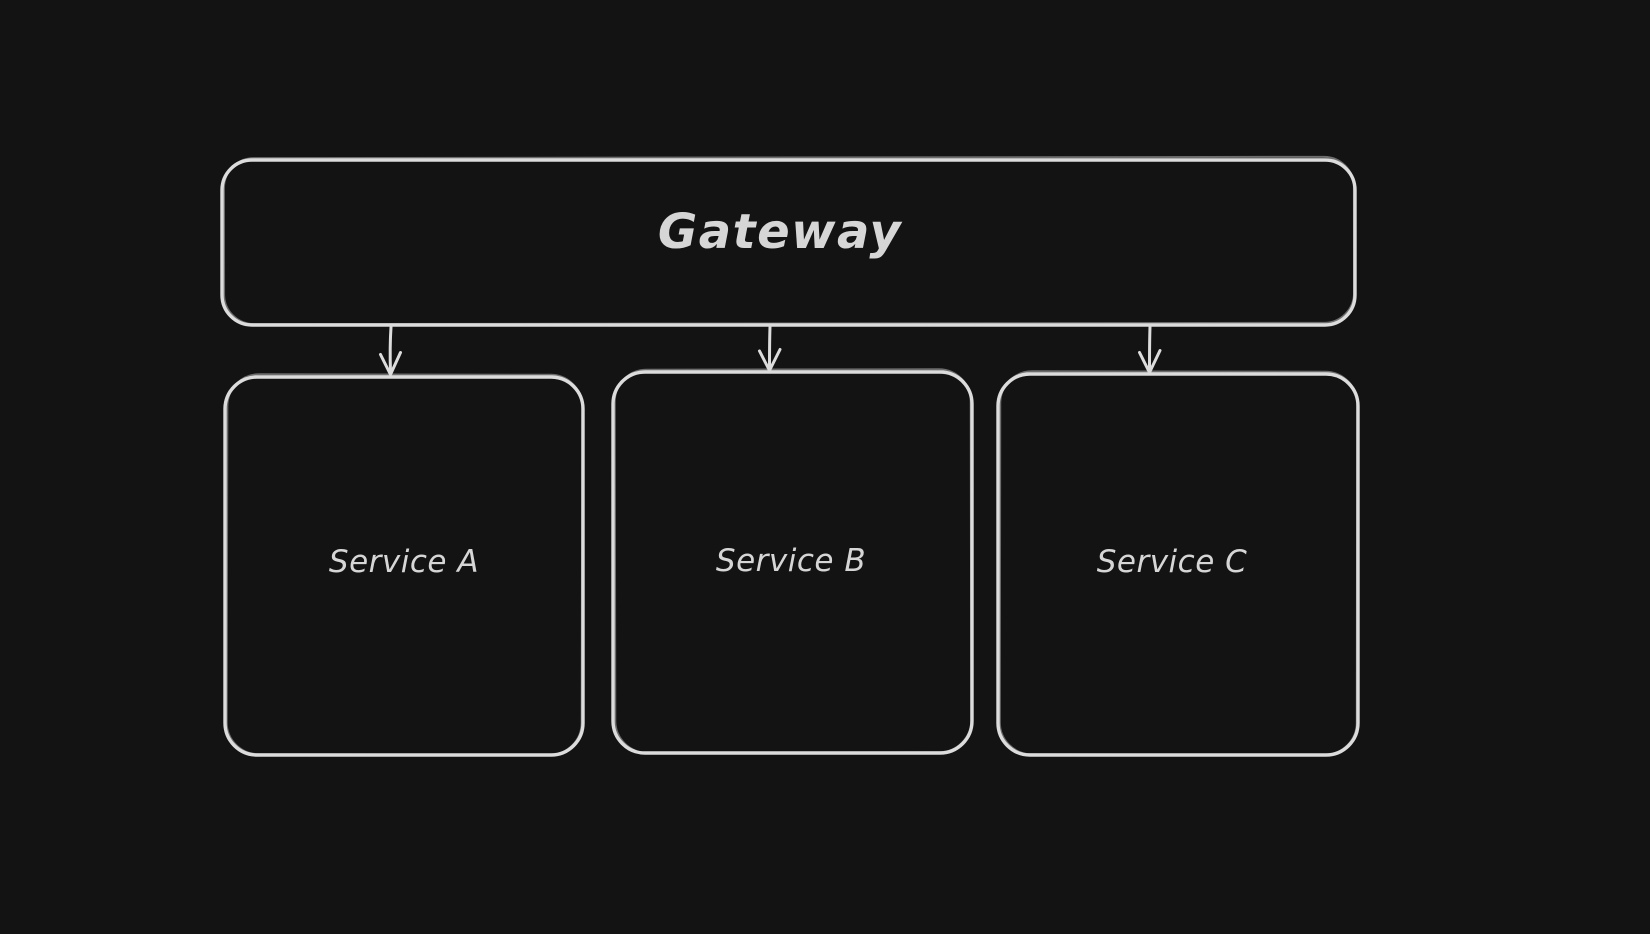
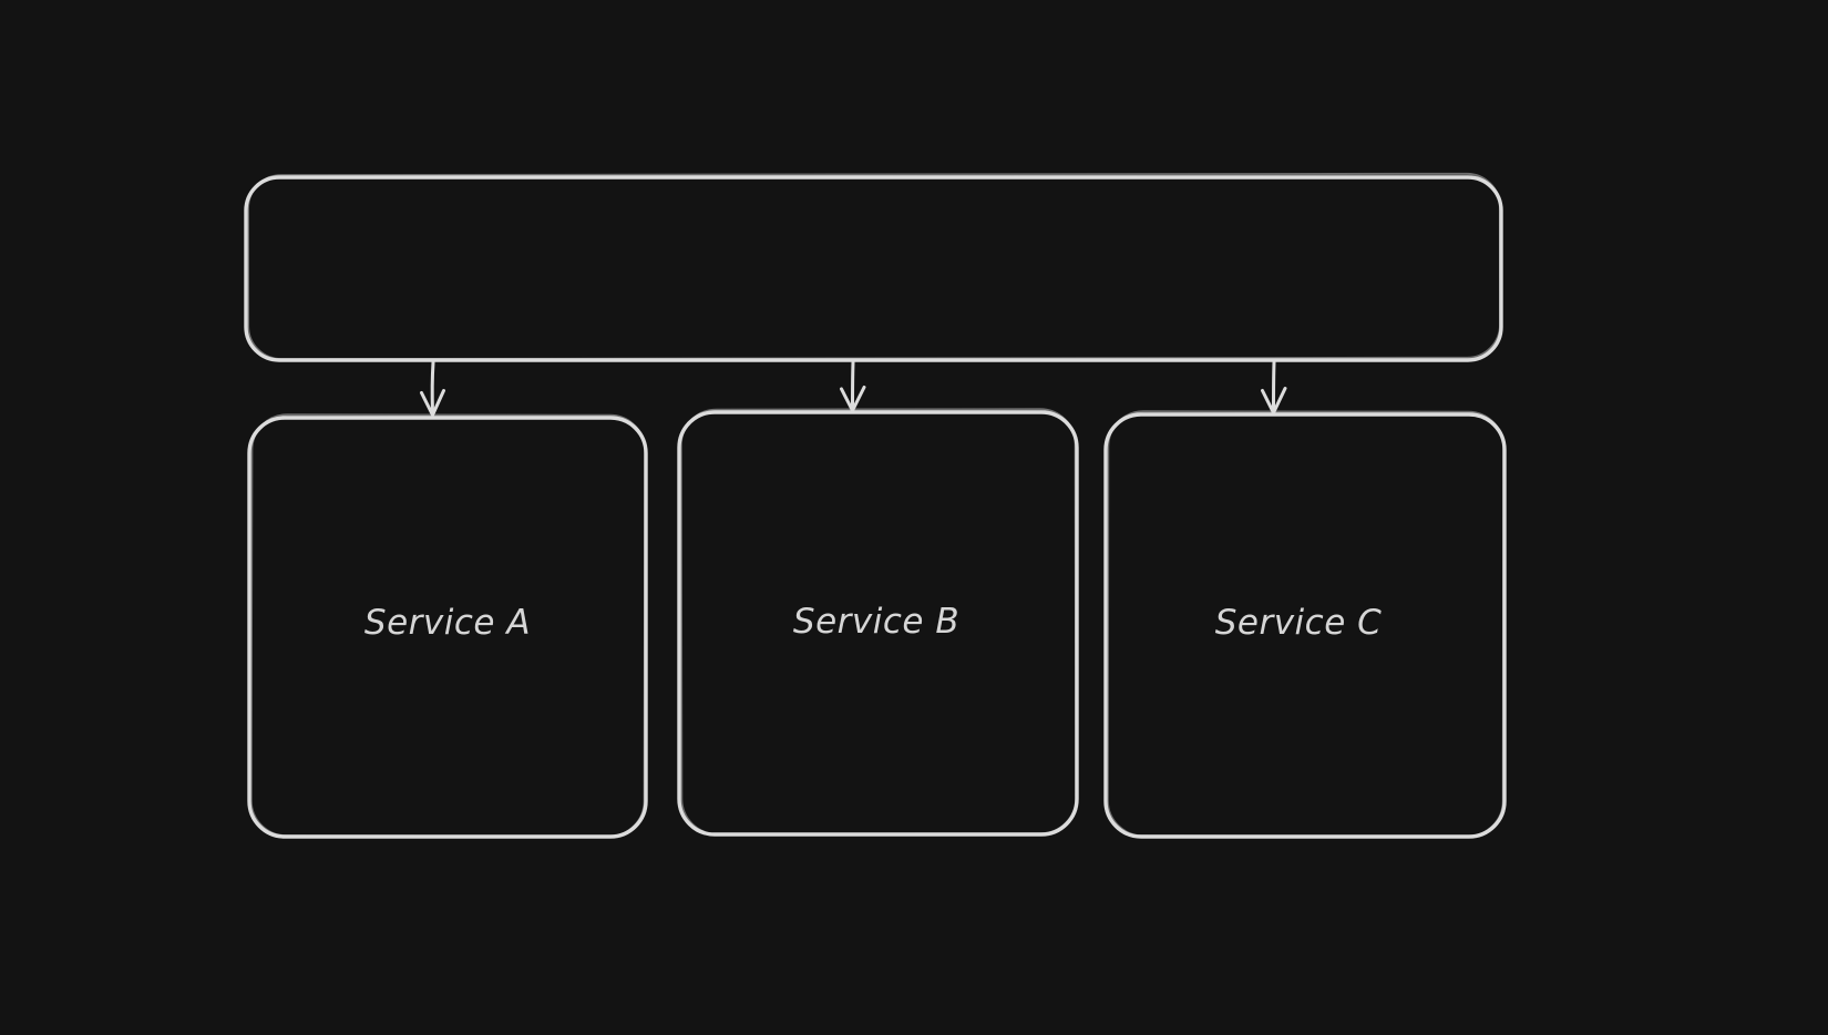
- Gateway
  Service A
  Service B
  Service C
